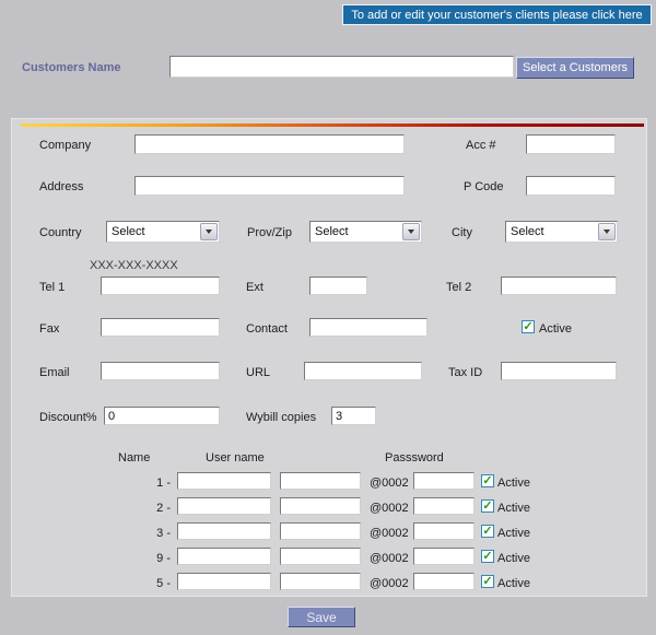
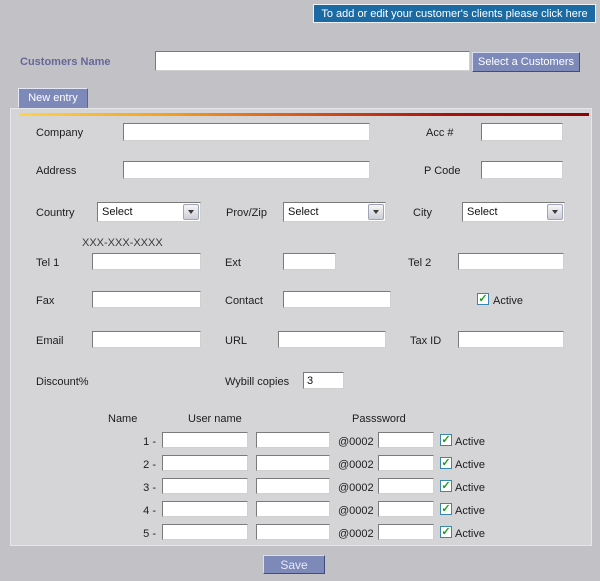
  To add or edit your customer's clients please click here
  Customers Name
  Select a Customers
+ New entry
  Company
  Acc #
  Address
  P Code
  Country
  Select
  Prov/Zip
  Select
  City
  Select
  XXX-XXX-XXXX
  Tel 1
  Ext
  Tel 2
  Fax
  Contact
  ✓
  Active
  Email
  URL
  Tax ID
  Discount%
- 0
  Wybill copies
  3
  Name
  User name
  Passsword
  1 -
  @0002
  ✓
  Active
  2 -
  @0002
  ✓
  Active
  3 -
  @0002
  ✓
  Active
- 9 -
+ 4 -
  @0002
  ✓
  Active
  5 -
  @0002
  ✓
  Active
  Save
